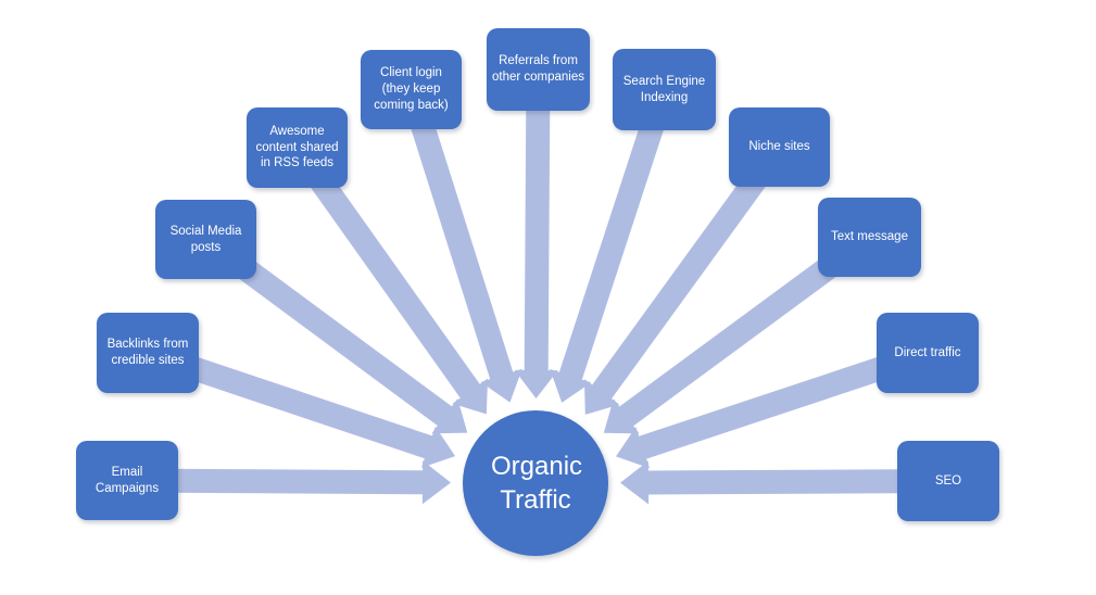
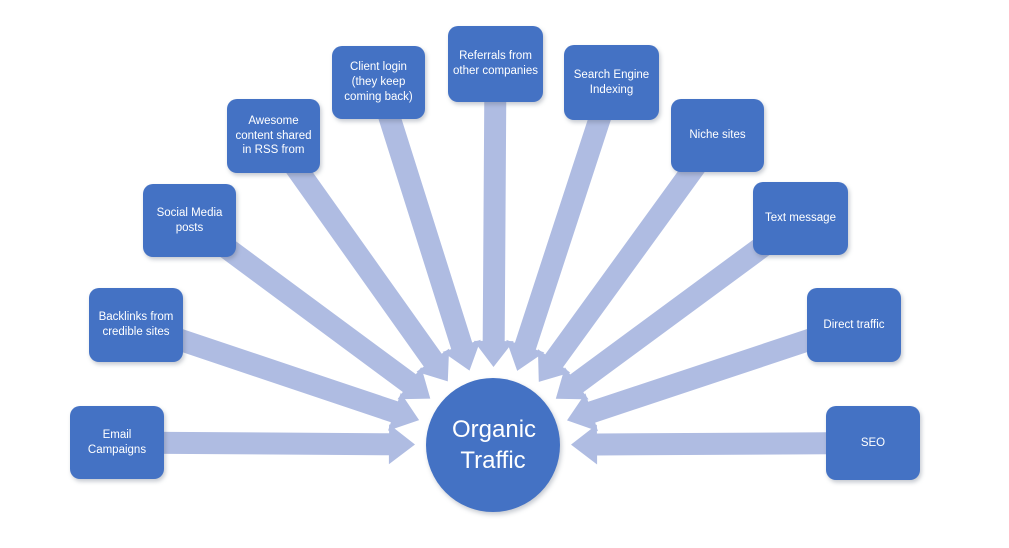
  Organic Traffic
  Email Campaigns
  Backlinks from credible sites
  Social Media posts
- Awesome content shared in RSS feeds
+ Awesome content shared in RSS from
  Client login (they keep coming back)
  Referrals from other companies
  Search Engine Indexing
  Niche sites
  Text message
  Direct traffic
  SEO
